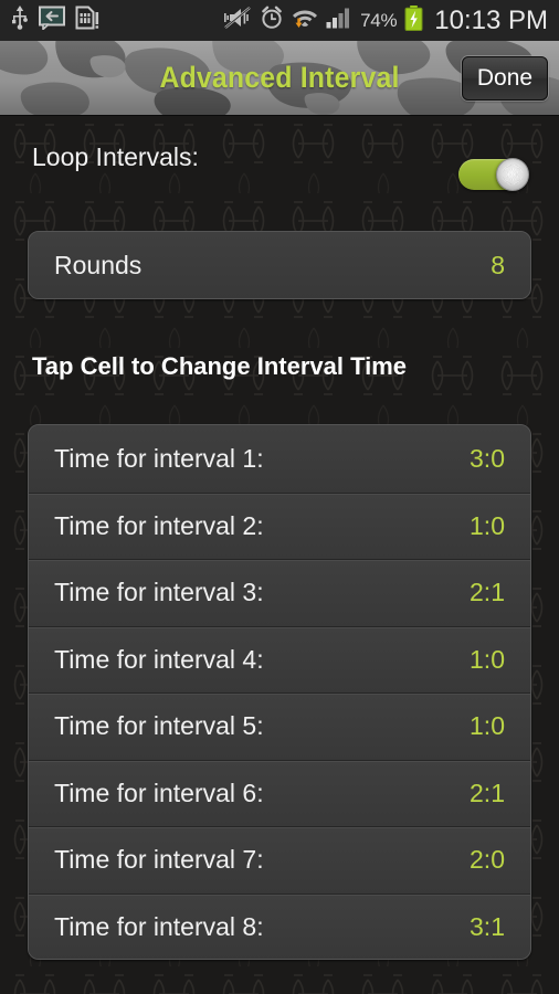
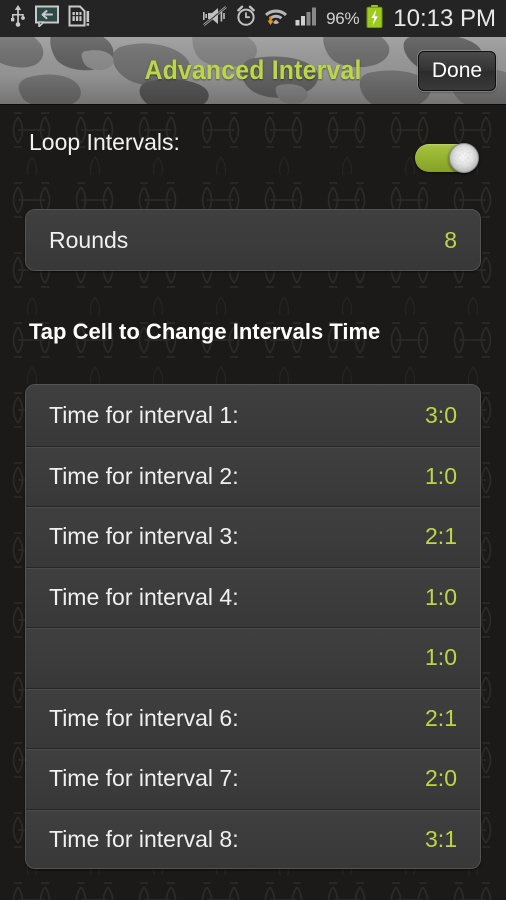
- 74%
+ 96%
  10:13 PM
  Advanced Interval
  Done
  Loop Intervals:
  Rounds
  8
- Tap Cell to Change Interval Time
+ Tap Cell to Change Intervals Time
  Time for interval 1:
  3:0
  Time for interval 2:
  1:0
  Time for interval 3:
  2:1
  Time for interval 4:
  1:0
- Time for interval 5:
  1:0
  Time for interval 6:
  2:1
  Time for interval 7:
  2:0
  Time for interval 8:
  3:1
